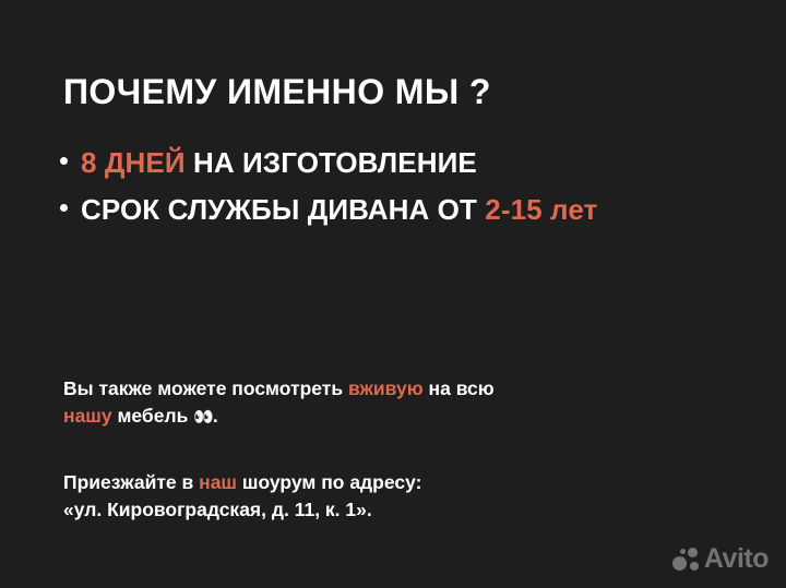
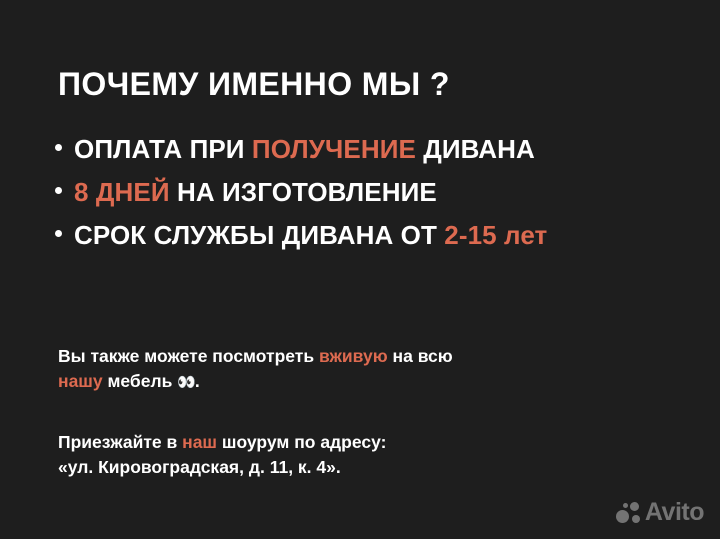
  ПОЧЕМУ ИМЕННО МЫ ?
+ ОПЛАТА ПРИ ПОЛУЧЕНИЕ ДИВАНА
  8 ДНЕЙ НА ИЗГОТОВЛЕНИЕ
  СРОК СЛУЖБЫ ДИВАНА ОТ 2-15 лет
  Вы также можете посмотреть вживую на всю
  нашу мебель 👀.
  Приезжайте в наш шоурум по адресу:
- «ул. Кировоградская, д. 11, к. 1».
+ «ул. Кировоградская, д. 11, к. 4».
  Avito
